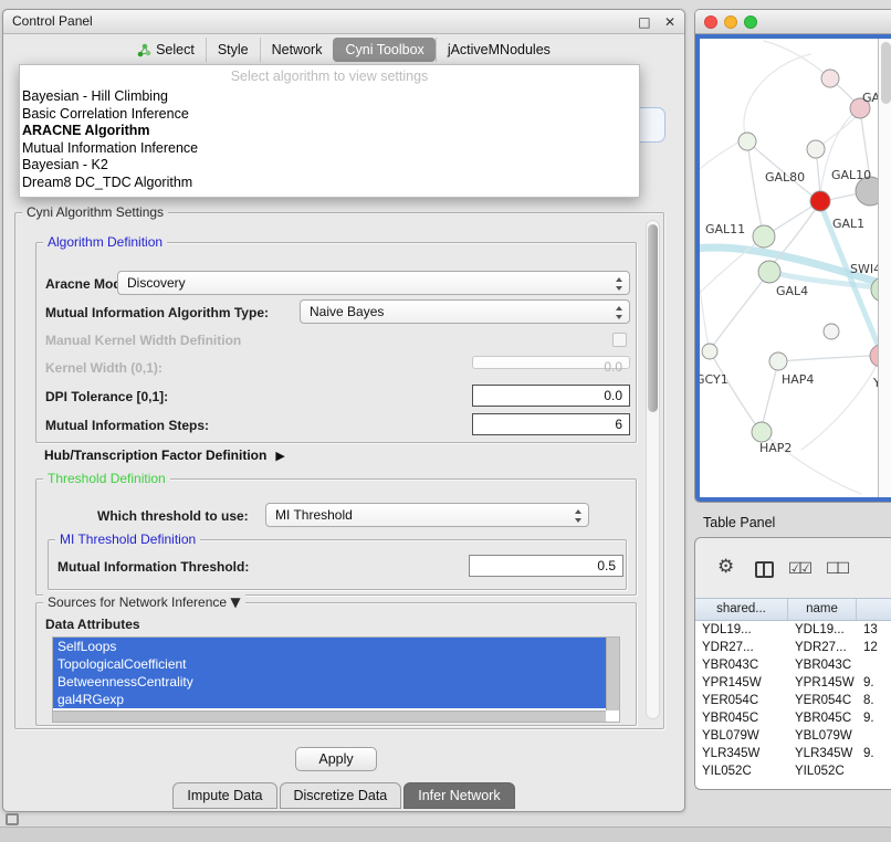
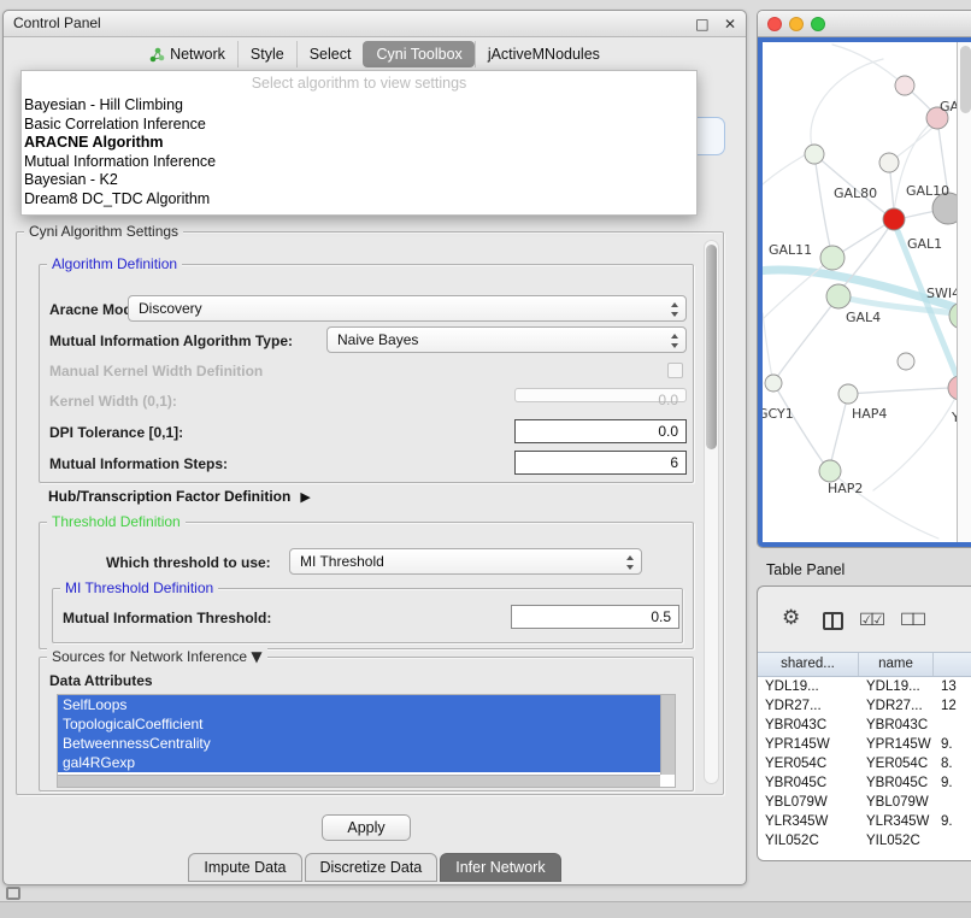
  Control Panel
  □ ✕
- Select
+ Network
  Style
- Network
+ Select
  Cyni Toolbox
  jActiveMNodules
  Cyni Algorithm Settings
  Algorithm Definition
  Aracne Mo
  Discovery
  Mutual Information Algorithm Type:
  Naive Bayes
  Manual Kernel Width Definition
  Kernel Width (0,1):
  0.0
  DPI Tolerance [0,1]:
  0.0
  Mutual Information Steps:
  6
  Hub/Transcription Factor Definition ▶
  Threshold Definition
  Which threshold to use:
  MI Threshold
  MI Threshold Definition
  Mutual Information Threshold:
  0.5
  Sources for Network Inference ▼
  Data Attributes
  SelfLoops
  TopologicalCoefficient
  BetweennessCentrality
  gal4RGexp
  Apply
  Impute Data
  Discretize Data
  Infer Network
  Select algorithm to view settings
  Bayesian - Hill Climbing
  Basic Correlation Inference
  ARACNE Algorithm
  Mutual Information Inference
  Bayesian - K2
  Dream8 DC_TDC Algorithm
  GAL80
  GAL10
  GAL11
  GAL1
  SWI
  GAL4
  GCY1
  HAP4
  HAP2
  Table Panel
  ⚙
  ☑☑
  ☐☐
  shared...
  name
  YDL19...
  YDL19...
  13
  YDR27...
  YDR27...
  12
  YBR043C
  YBR043C
  YPR145W
  YPR145W
  9.
  YER054C
  YER054C
  8.
  YBR045C
  YBR045C
  9.
  YBL079W
  YBL079W
  YLR345W
  YLR345W
  9.
  YIL052C
  YIL052C
